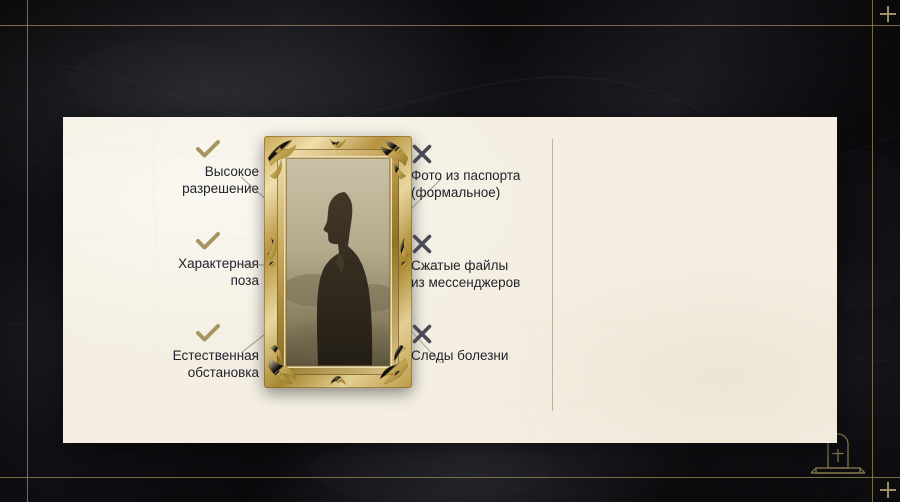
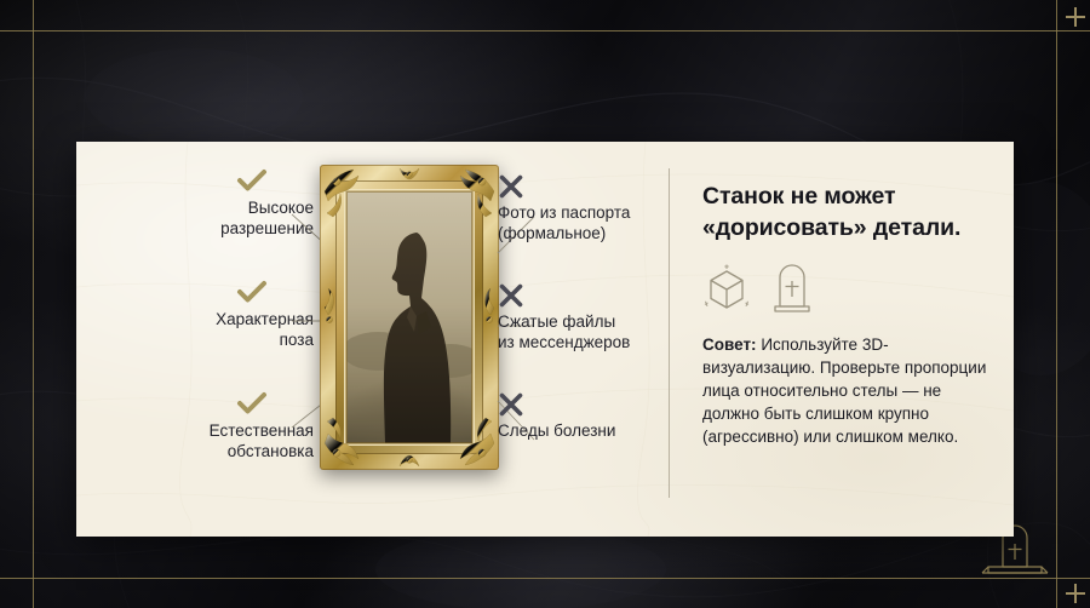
  Высокое
  разрешение
  Характерная
  поза
  Естественная
  обстановка
  Фото из паспорта
  (формальное)
  Сжатые файлы
  из мессенджеров
  Следы болезни
+ Станок не может
+ «дорисовать» детали.
+ Совет: Используйте 3D-визуализацию. Проверьте пропорции лица относительно стелы — не должно быть слишком крупно (агрессивно) или слишком мелко.
